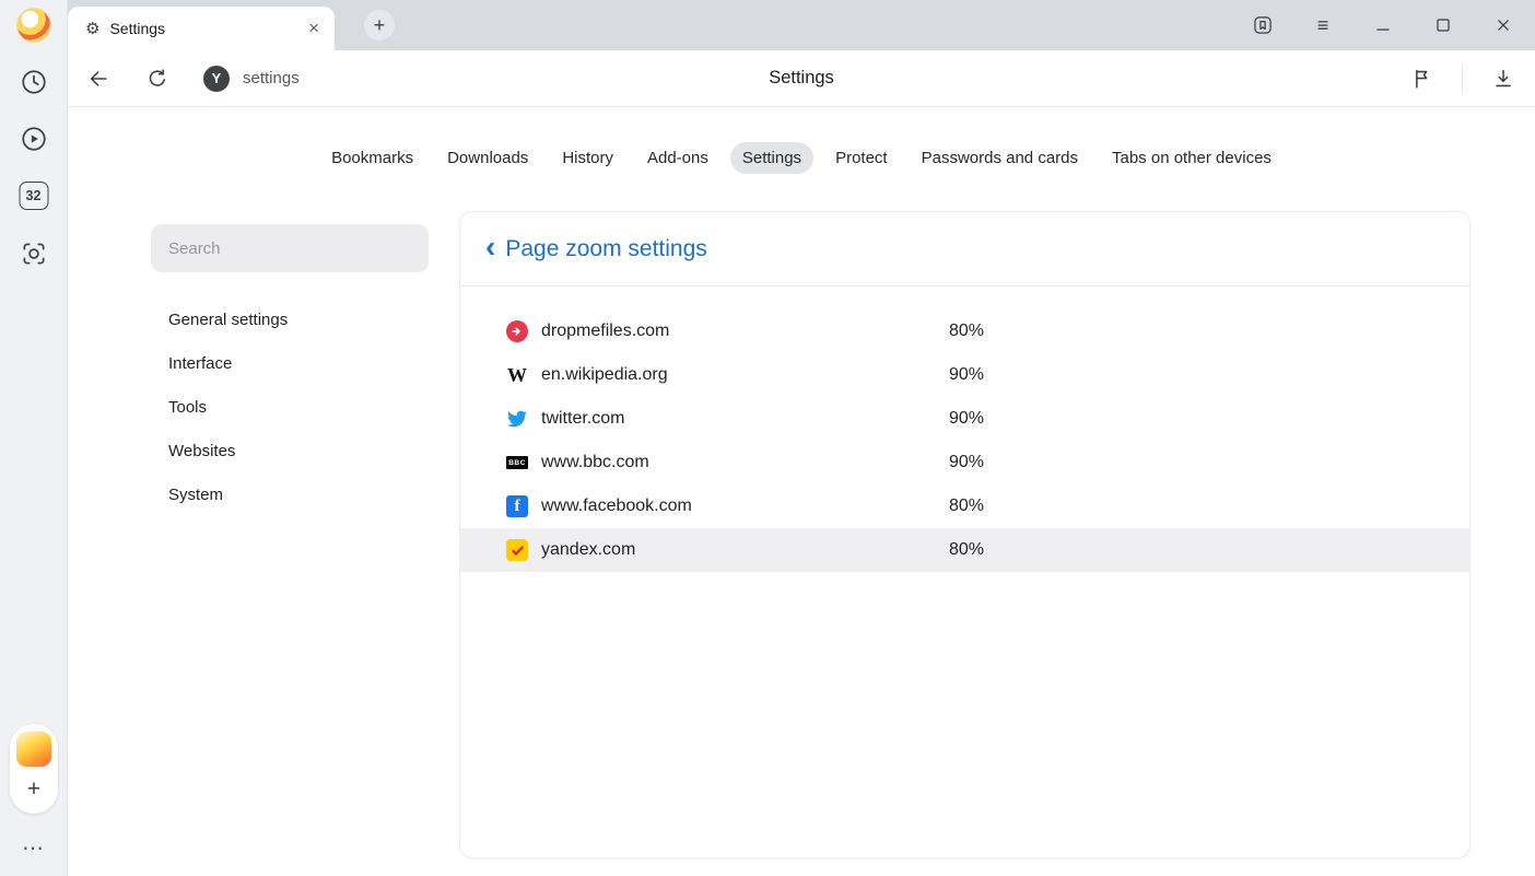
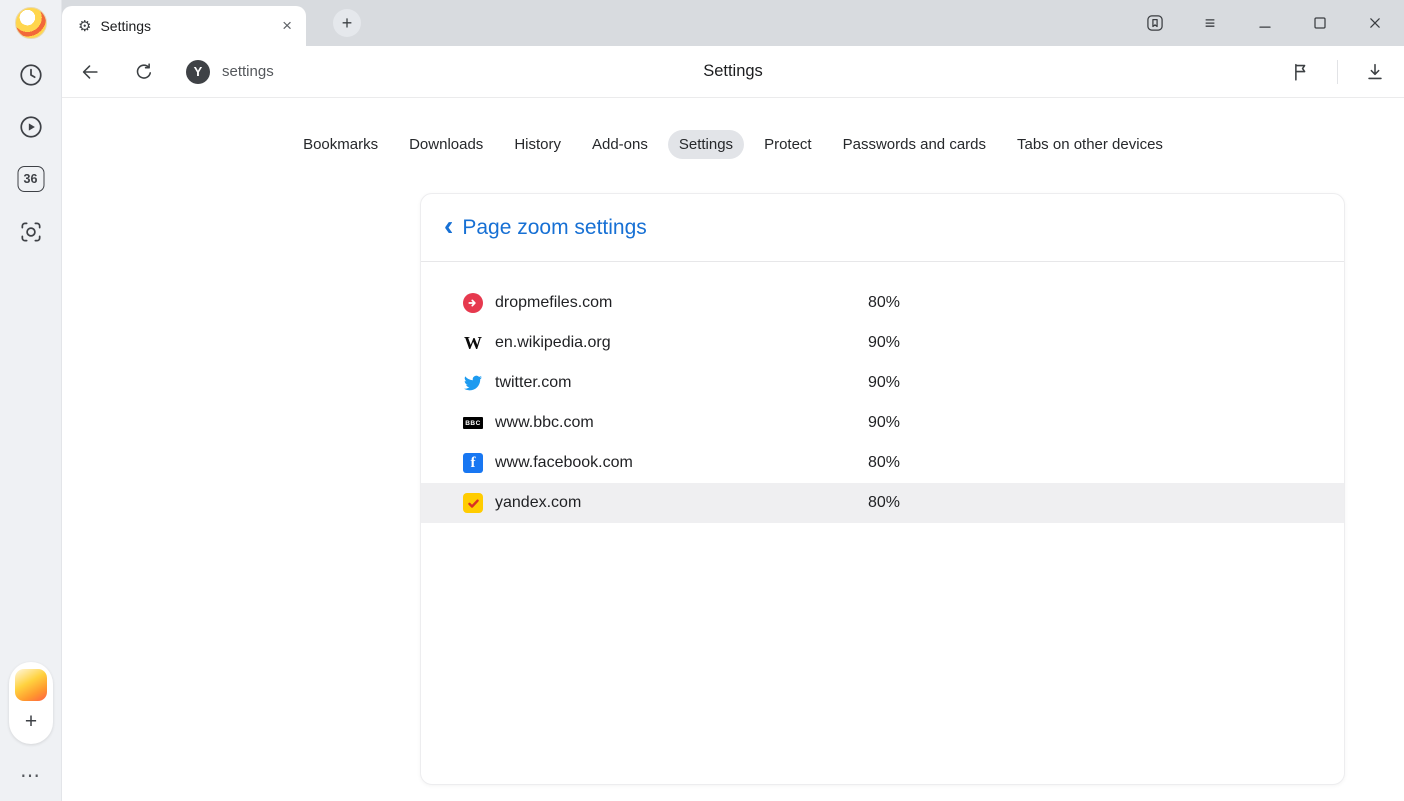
- 32
+ 36
  +
  ⋯
  ⚙
  Settings
  ×
  +
  ≡
  Y
  settings
  Settings
  Bookmarks
  Downloads
  History
  Add-ons
  Settings
  Protect
  Passwords and cards
  Tabs on other devices
- Search
- General settings
- Interface
- Tools
- Websites
- System
  ‹
  Page zoom settings
  dropmefiles.com
  80%
  W
  en.wikipedia.org
  90%
  twitter.com
  90%
  www.bbc.com
  90%
  f
  www.facebook.com
  80%
  yandex.com
  80%
